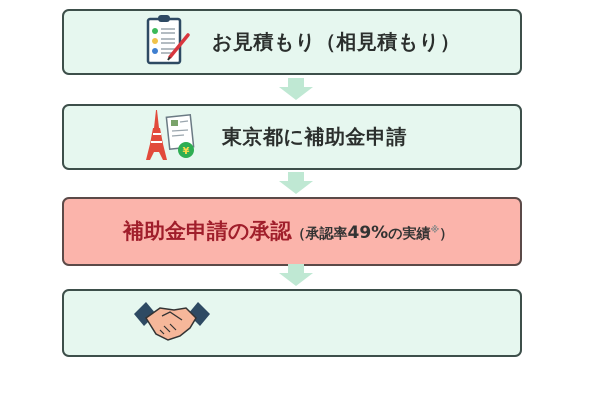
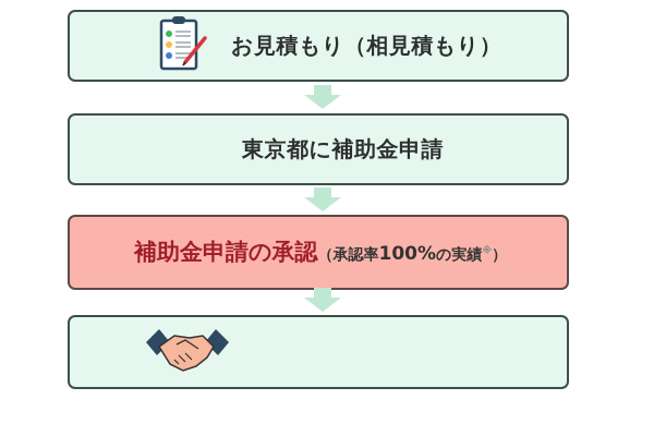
  お見積もり（相見積もり）
- ¥
  東京都に補助金申請
- 補助金申請の承認（承認率49%の実績※）
+ 補助金申請の承認（承認率100%の実績※）
